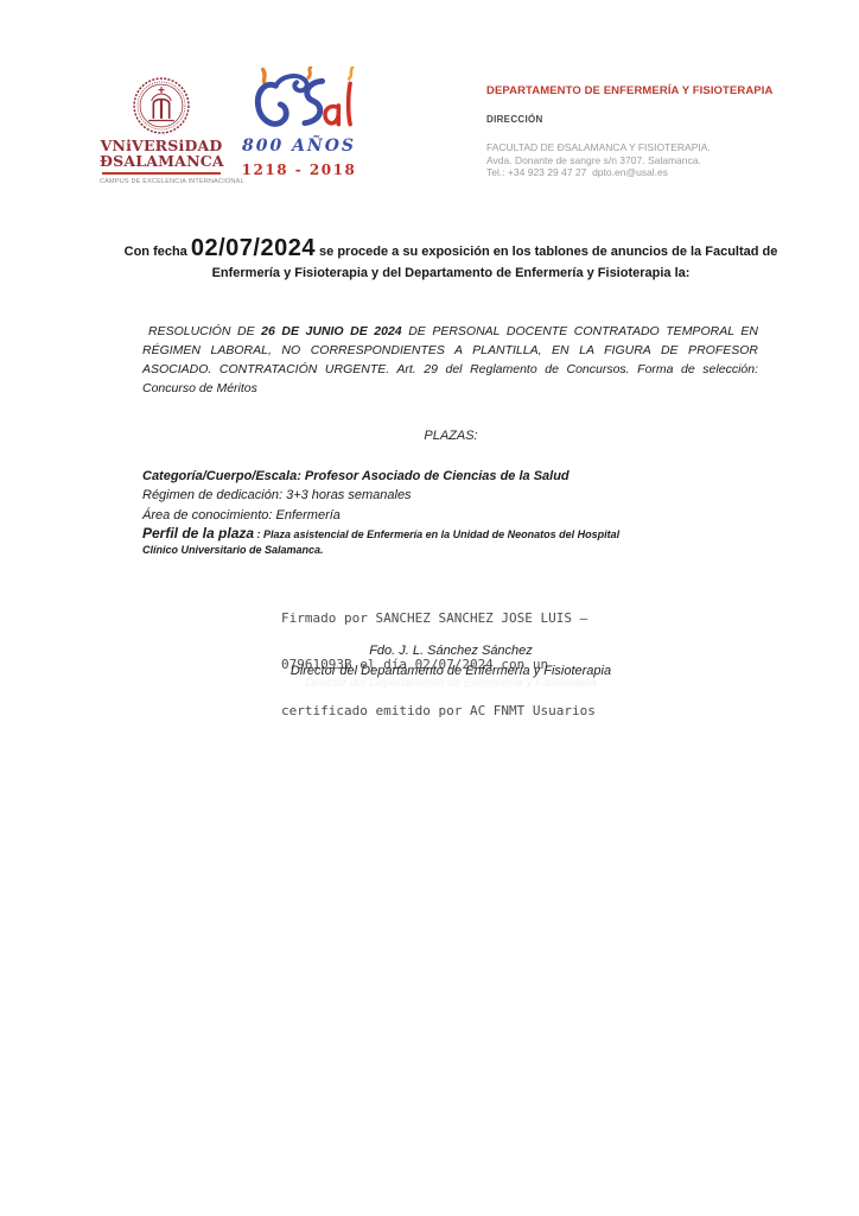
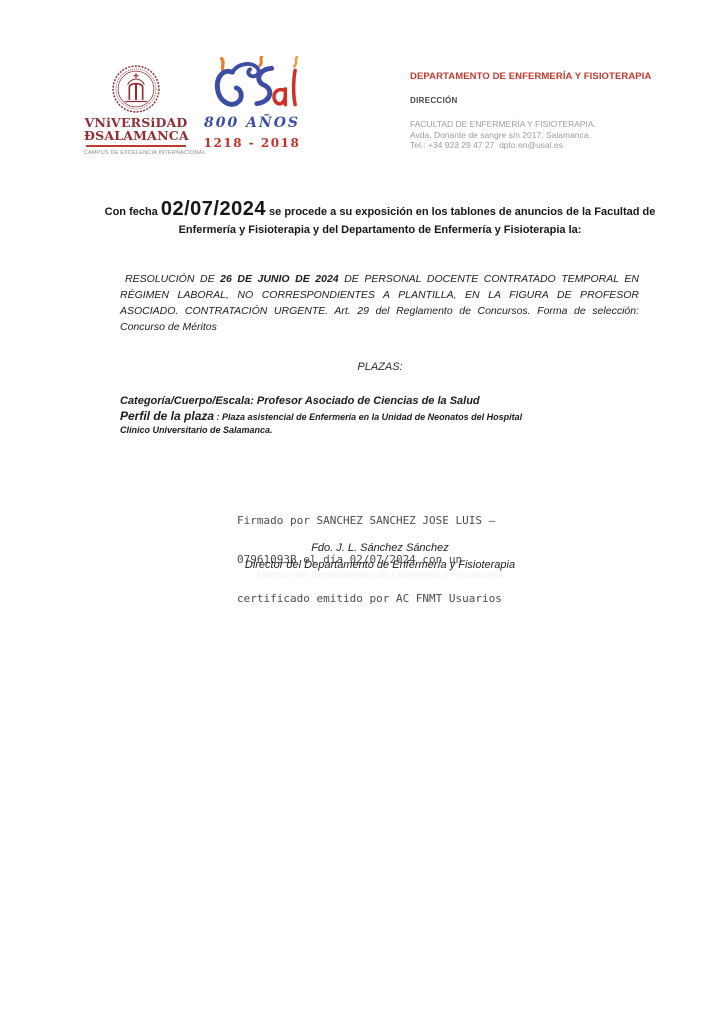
  VNiVERSiDAD
  ĐSALAMANCA
  800 AÑOS
  1218 - 2018
  DEPARTAMENTO DE ENFERMERÍA Y FISIOTERAPIA
  DIRECCIÓN
- FACULTAD DE ĐSALAMANCA Y FISIOTERAPIA.
+ FACULTAD DE ENFERMERÍA Y FISIOTERAPIA.
- Avda. Donante de sangre s/n 3707. Salamanca.
+ Avda. Donante de sangre s/n 2017. Salamanca.
  Tel.: +34 923 29 47 27 dpto.en@usal.es
  Con fecha 02/07/2024 se procede a su exposición en los tablones de anuncios de la Facultad de Enfermería y Fisioterapia y del Departamento de Enfermería y Fisioterapia la:
  RESOLUCIÓN DE 26 DE JUNIO DE 2024 DE PERSONAL DOCENTE CONTRATADO TEMPORAL EN RÉGIMEN LABORAL, NO CORRESPONDIENTES A PLANTILLA, EN LA FIGURA DE PROFESOR ASOCIADO. CONTRATACIÓN URGENTE. Art. 29 del Reglamento de Concursos. Forma de selección: Concurso de Méritos
  PLAZAS:
  Categoría/Cuerpo/Escala: Profesor Asociado de Ciencias de la Salud
- Régimen de dedicación: 3+3 horas semanales
- Área de conocimiento: Enfermería
  Perfil de la plaza : Plaza asistencial de Enfermería en la Unidad de Neonatos del Hospital Clínico Universitario de Salamanca.
  Firmado por SANCHEZ SANCHEZ JOSE LUIS –
  07961093B el día 02/07/2024 con un
  certificado emitido por AC FNMT Usuarios
  Fdo. J. L. Sánchez Sánchez
  Director del Departamento de Enfermería y Fisioterapia
  Director del Departamento de Enfermería y Fisioterapia
